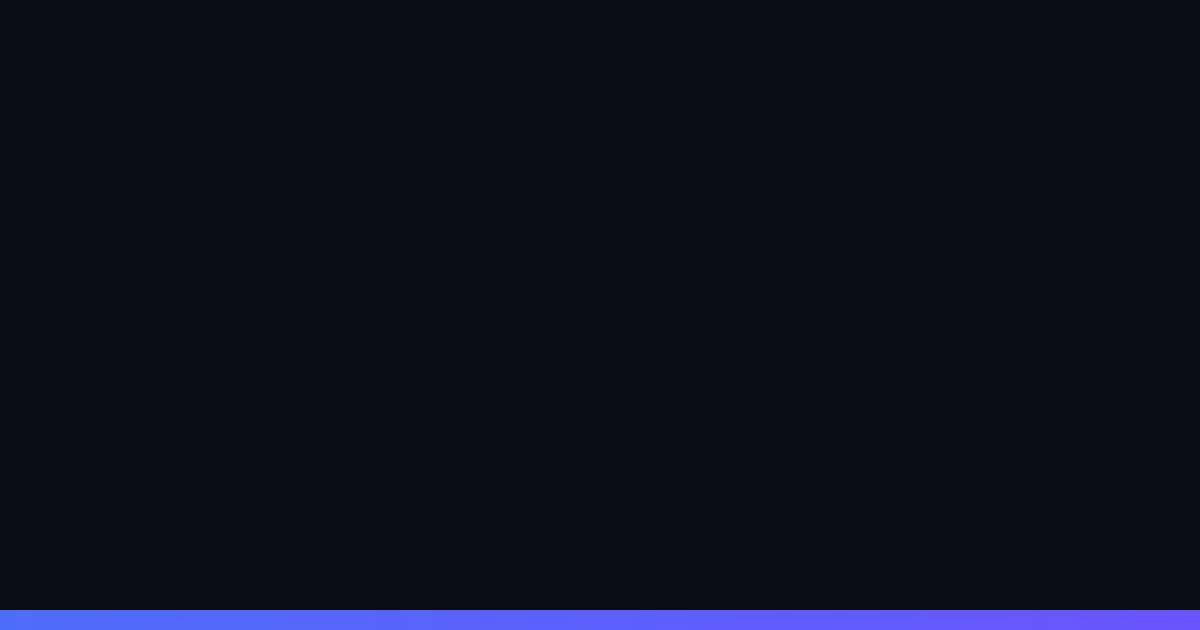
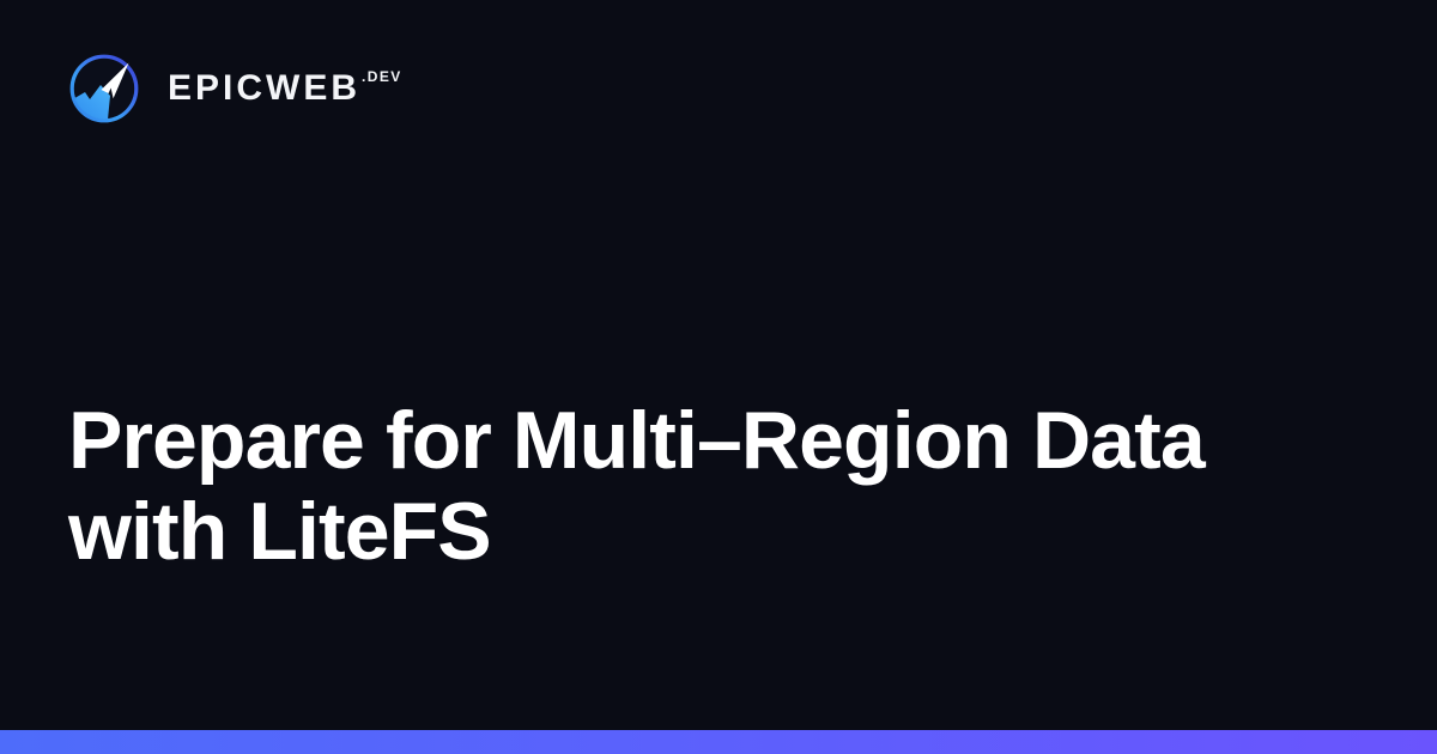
+ EPICWEB
+ .DEV
+ Prepare for Multi–Region Data with LiteFS
